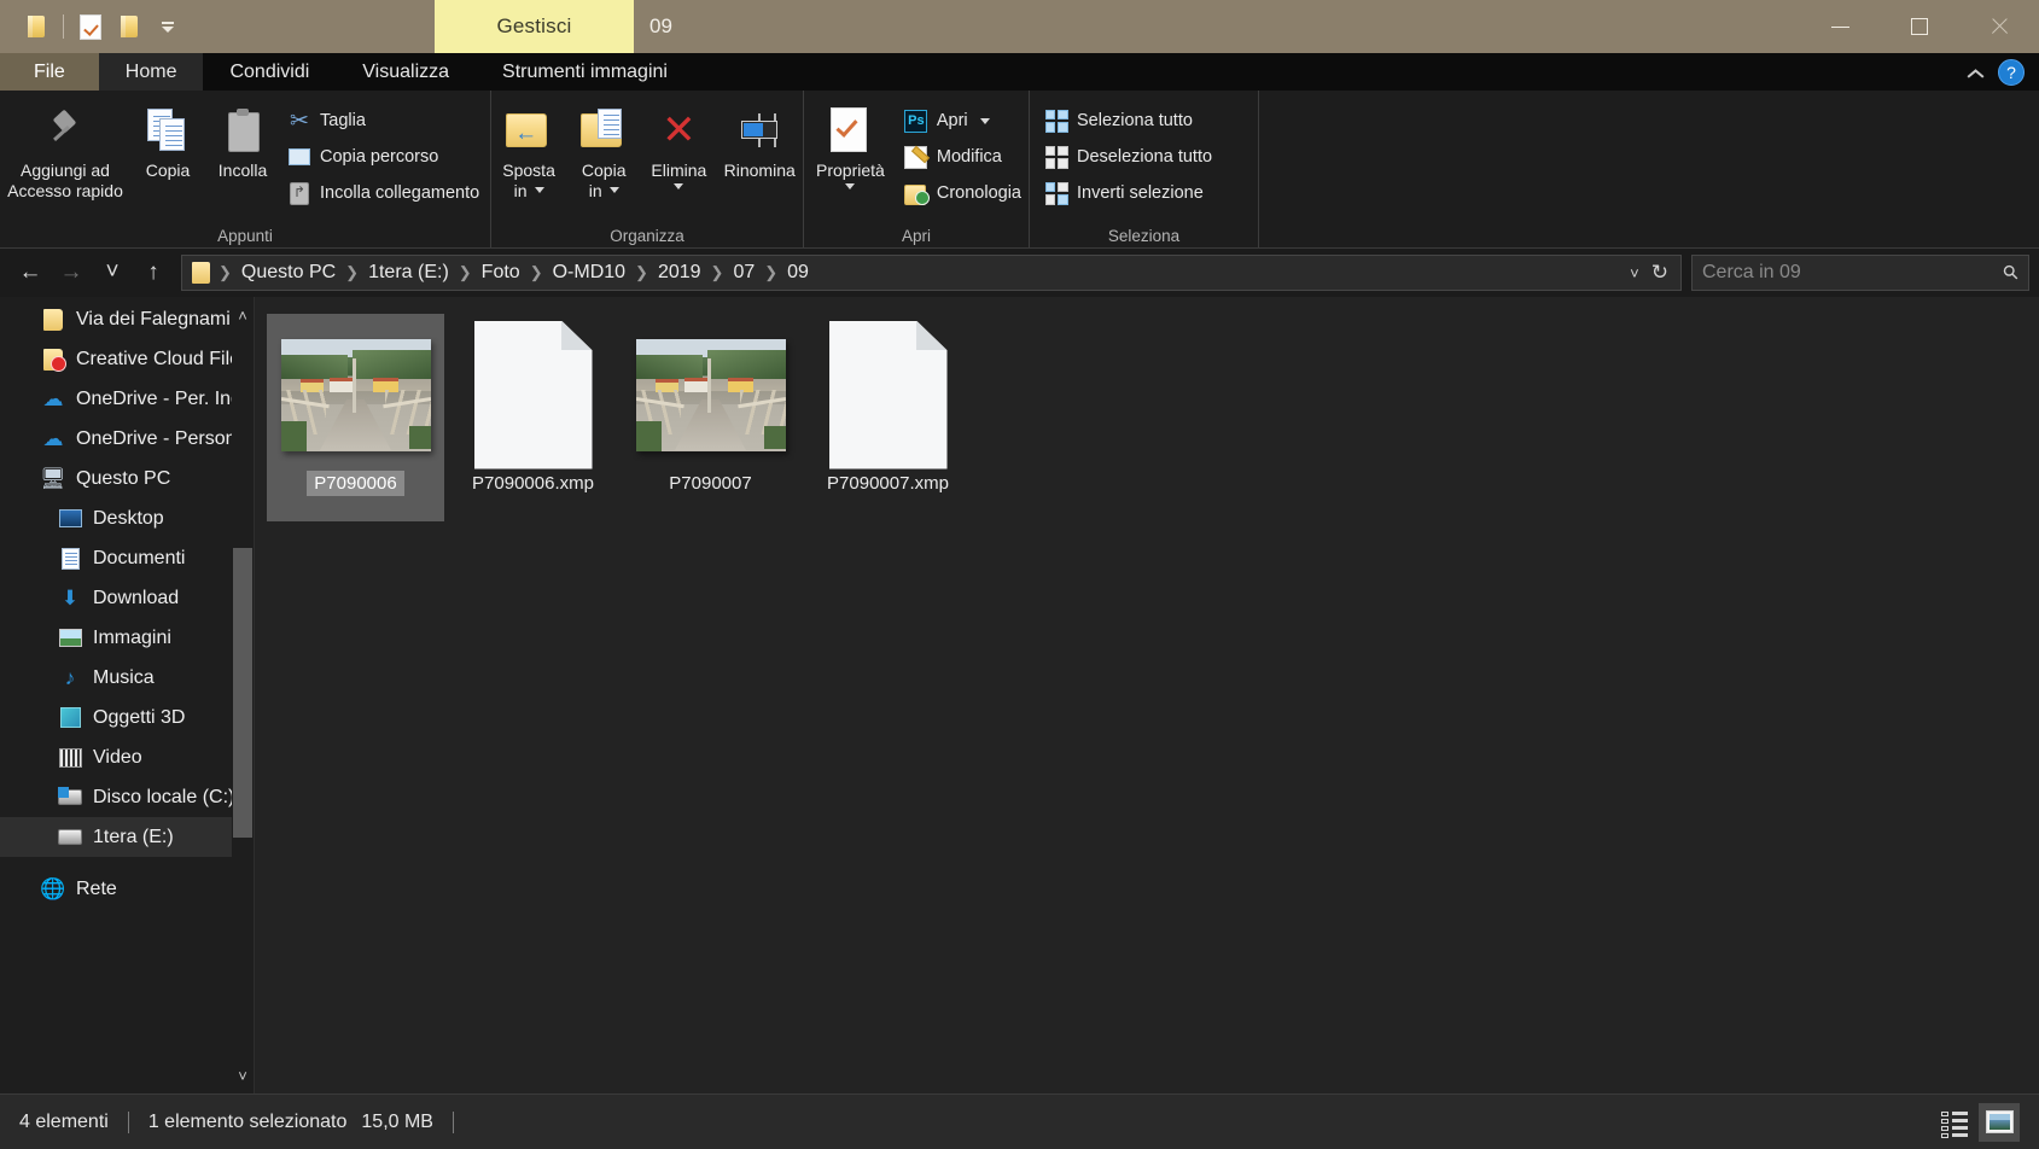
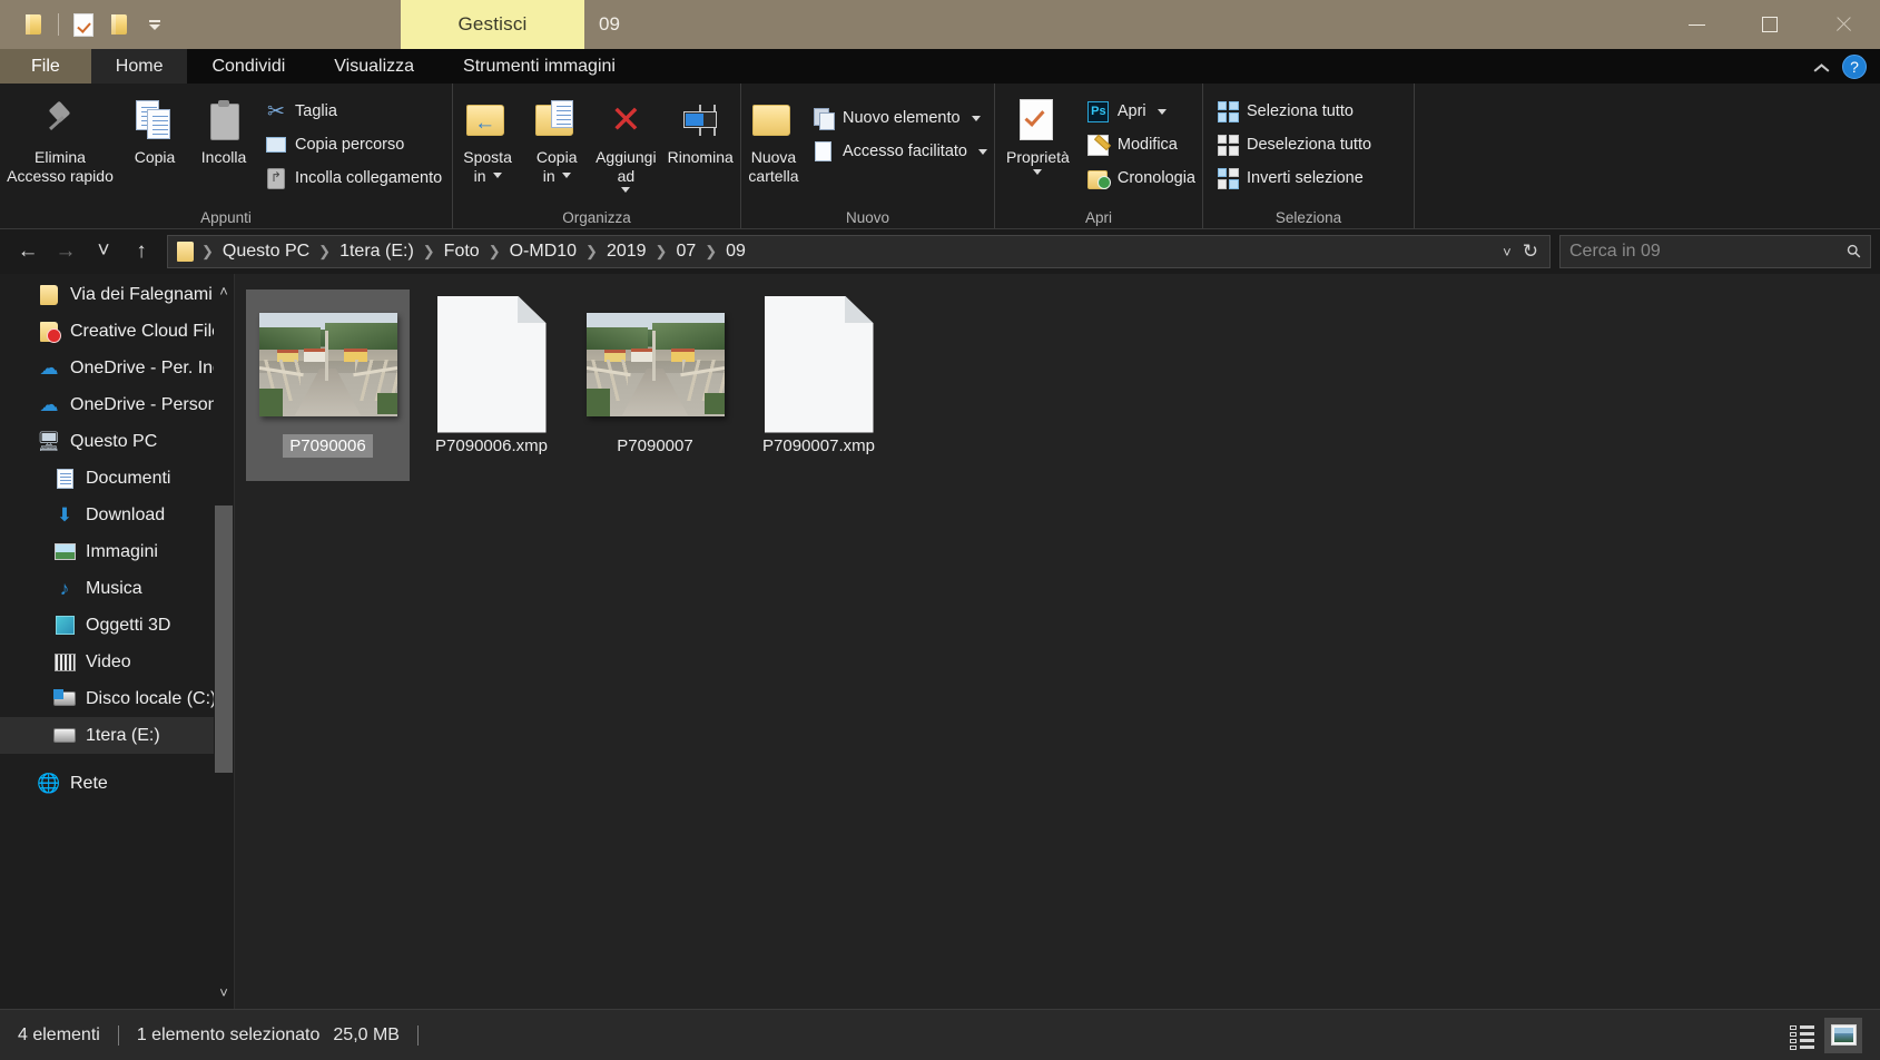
  Gestisci
  09
  File
  Home
  Condividi
  Visualizza
  Strumenti immagini
  ?
- Aggiungi ad
+ Elimina
  Accesso rapido
  Copia
  Incolla
  ✂
  Taglia
  Copia percorso
  Incolla collegamento
  Appunti
  ←
  Sposta
  in
  Copia
  in
  ✕
- Elimina
+ Aggiungi ad
  Rinomina
  Organizza
+ Nuova
+ cartella
+ Nuovo elemento
+ Accesso facilitato
+ Nuovo
  Proprietà
  Ps
  Apri
  Modifica
  Cronologia
  Apri
  Seleziona tutto
  Deseleziona tutto
  Inverti selezione
  Seleziona
  ←
  →
  ˅
  ↑
  ❯
  Questo PC
  ❯
  1tera (E:)
  ❯
  Foto
  ❯
  O-MD10
  ❯
  2019
  ❯
  07
  ❯
  09
  ˅
  ↻
  Cerca in 09
  ˄
  ˅
  Via dei Falegnami
  Creative Cloud Fil
  OneDrive - Per. In
  OneDrive - Perso
  Questo PC
- Desktop
  Documenti
  Download
  Immagini
  Musica
  Oggetti 3D
  Video
  Disco locale (C:
  1tera (E:)
  Rete
  P7090006
  P7090006.xmp
  P7090007
  P7090007.xmp
  4 elementi
  1 elemento selezionato
- 15,0 MB
+ 25,0 MB
